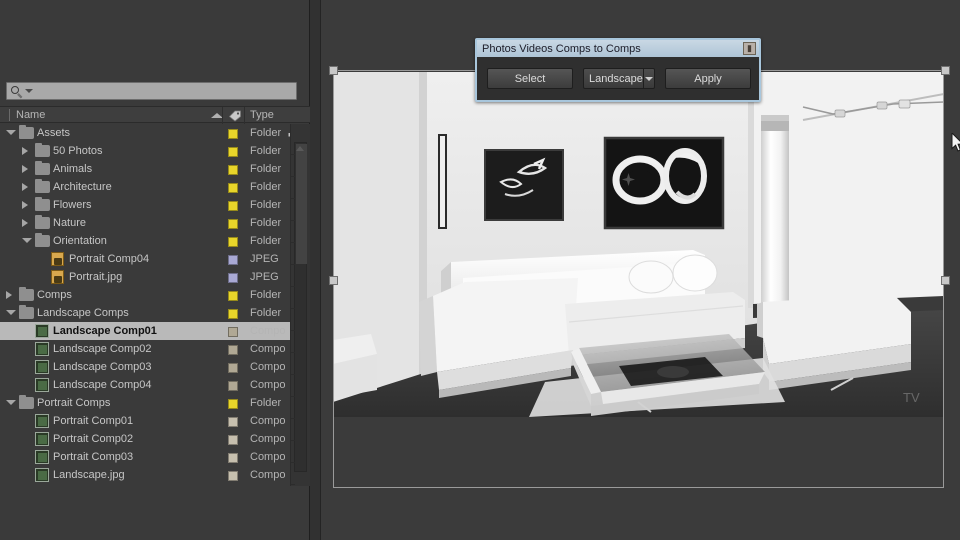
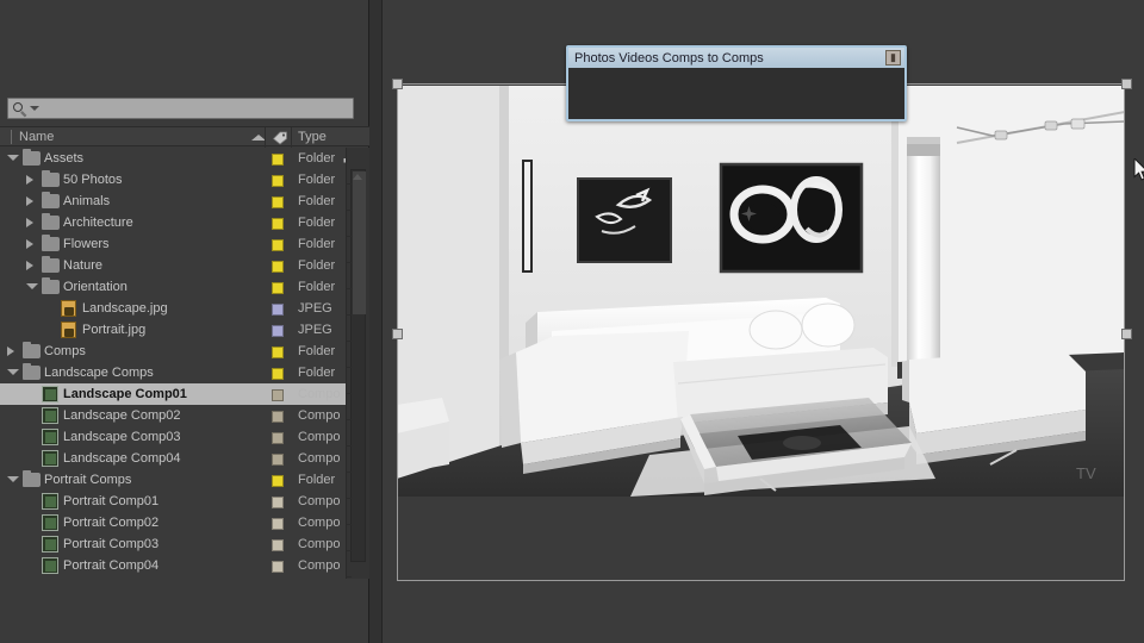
  Name
  Type
  Assets
  Folder
  50 Photos
  Folder
  Animals
  Folder
  Architecture
  Folder
  Flowers
  Folder
  Nature
  Folder
  Orientation
  Folder
- Portrait Comp04
+ Landscape.jpg
  JPEG
  Portrait.jpg
  JPEG
  Comps
  Folder
  Landscape Comps
  Folder
  Landscape Comp01
  Landscape Comp02
  Compo
  Landscape Comp03
  Compo
  Landscape Comp04
  Compo
  Portrait Comps
  Folder
  Portrait Comp01
  Compo
  Portrait Comp02
  Compo
  Portrait Comp03
  Compo
- Landscape.jpg
+ Portrait Comp04
  Compo
  TV
  Photos Videos Comps to Comps
  ▮
- Select
- Landscape
- Apply
